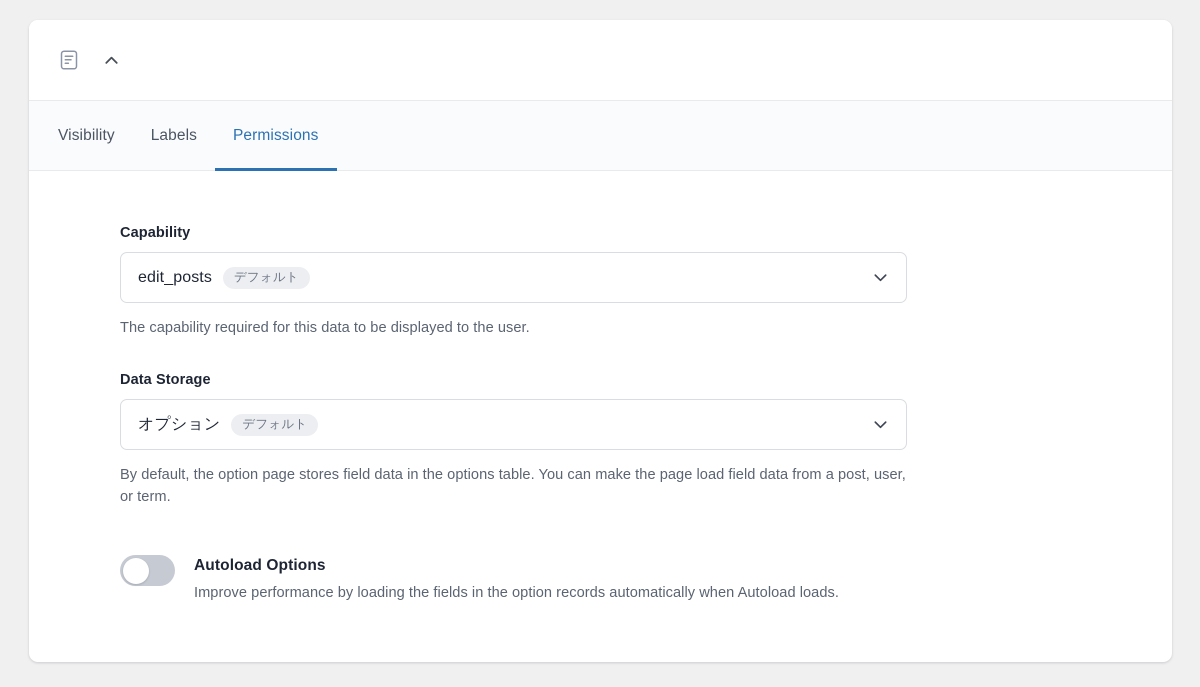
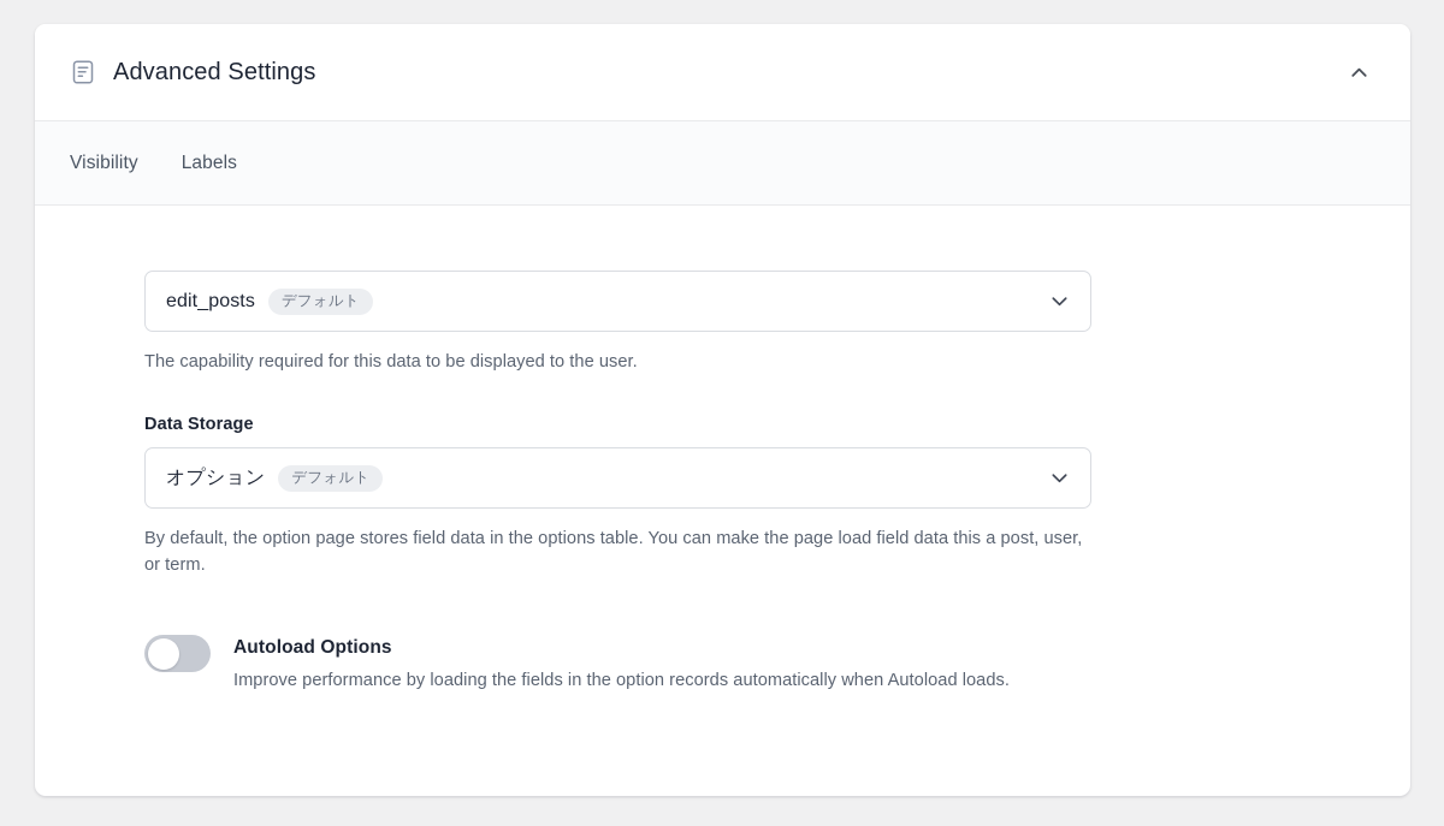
+ Advanced Settings
  Visibility
  Labels
- Permissions
- Capability
  edit_posts
  デフォルト
  The capability required for this data to be displayed to the user.
  Data Storage
  オプション
  デフォルト
- By default, the option page stores field data in the options table. You can make the page load field data from a post, user, or term.
+ By default, the option page stores field data in the options table. You can make the page load field data this a post, user, or term.
  Autoload Options
  Improve performance by loading the fields in the option records automatically when Autoload loads.
